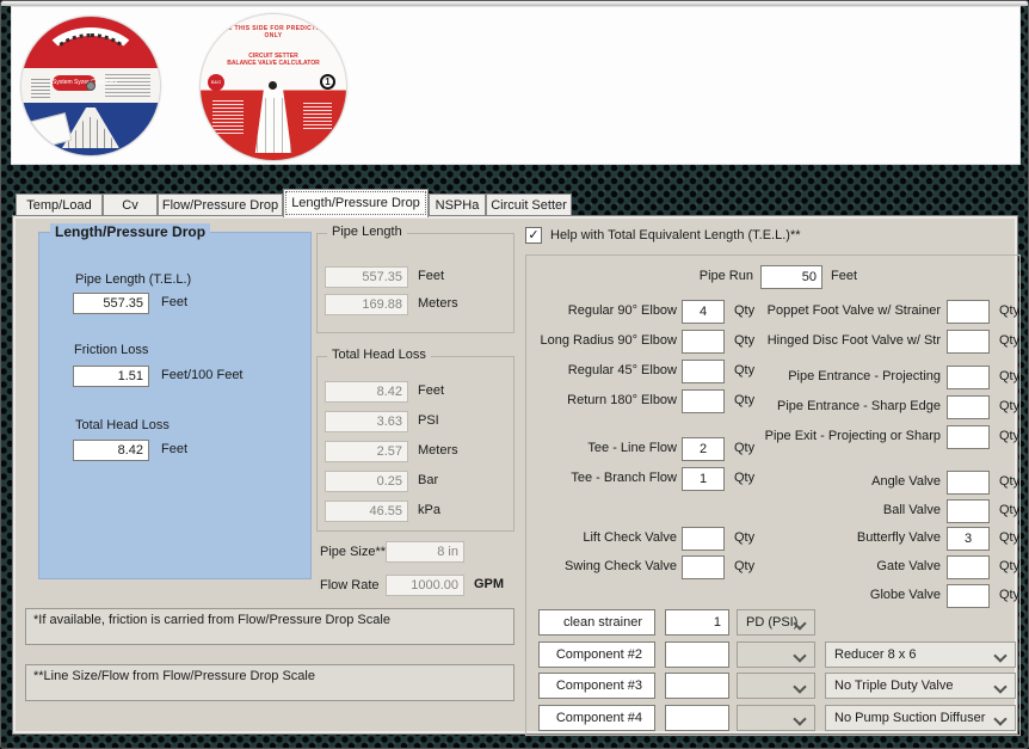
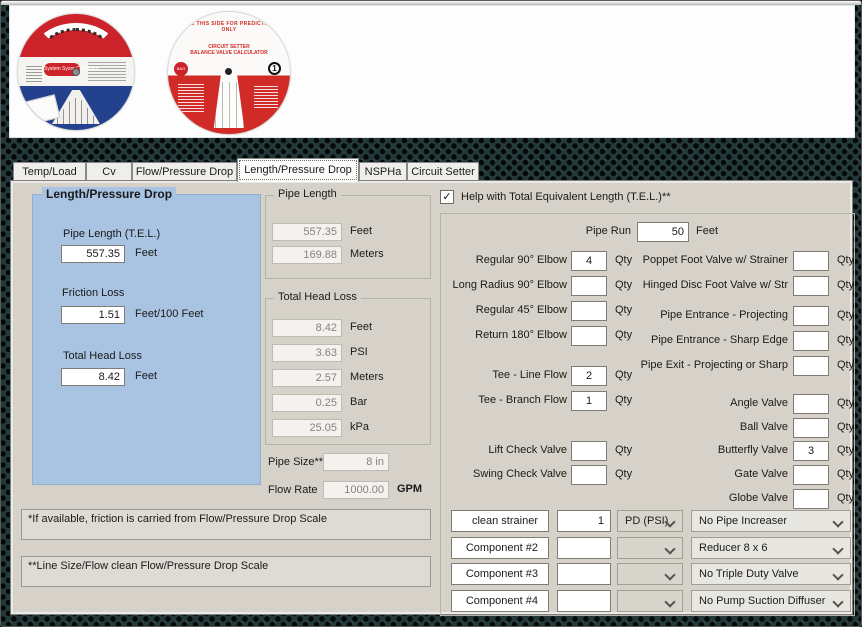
  1
  Temp/Load
  Cv
  Flow/Pressure Drop
  Length/Pressure Drop
  NSPHa
  Circuit Setter
  Length/Pressure Drop
  Pipe Length (T.E.L.)
  557.35
  Feet
  Friction Loss
  1.51
  Feet/100 Feet
  Total Head Loss
  8.42
  Feet
  Pipe Length
  557.35
  Feet
  169.88
  Meters
  Total Head Loss
  8.42
  Feet
  3.63
  PSI
  2.57
  Meters
  0.25
  Bar
- 46.55
+ 25.05
  kPa
  Pipe Size**
  8 in
  Flow Rate
  1000.00
  GPM
  ✓
  Help with Total Equivalent Length (T.E.L.)**
  Pipe Run
  50
  Feet
  Regular 90° Elbow
  4
  Qty
  Long Radius 90° Elbow
  Qty
  Regular 45° Elbow
  Qty
  Return 180° Elbow
  Qty
  Tee - Line Flow
  2
  Qty
  Tee - Branch Flow
  1
  Qty
  Lift Check Valve
  Qty
  Swing Check Valve
  Qty
  Poppet Foot Valve w/ Strainer
  Qty
  Hinged Disc Foot Valve w/ Str
  Qty
  Pipe Entrance - Projecting
  Qty
  Pipe Entrance - Sharp Edge
  Qty
  Pipe Exit - Projecting or Sharp
  Qty
  Angle Valve
  Qty
  Ball Valve
  Qty
  Butterfly Valve
  3
  Qty
  Gate Valve
  Qty
  Globe Valve
  Qty
  clean strainer
  1
  PD (PSI)
+ No Pipe Increaser
  Component #2
  Reducer 8 x 6
  Component #3
  No Triple Duty Valve
  Component #4
  No Pump Suction Diffuser
  *If available, friction is carried from Flow/Pressure Drop Scale
- **Line Size/Flow from Flow/Pressure Drop Scale
+ **Line Size/Flow clean Flow/Pressure Drop Scale
